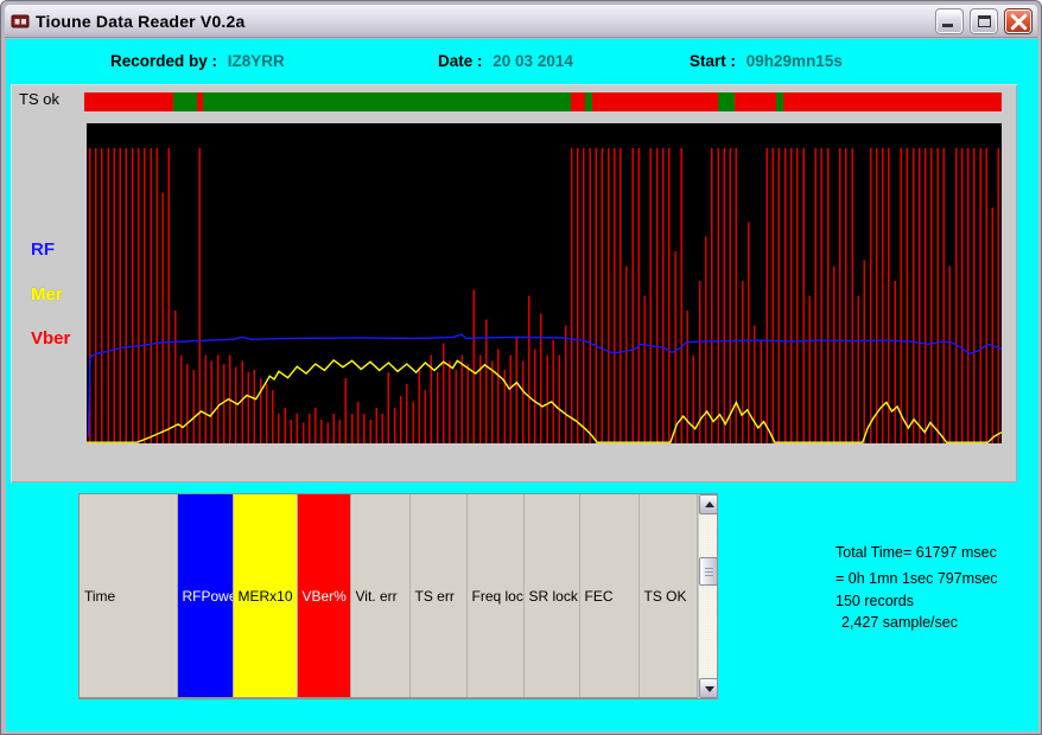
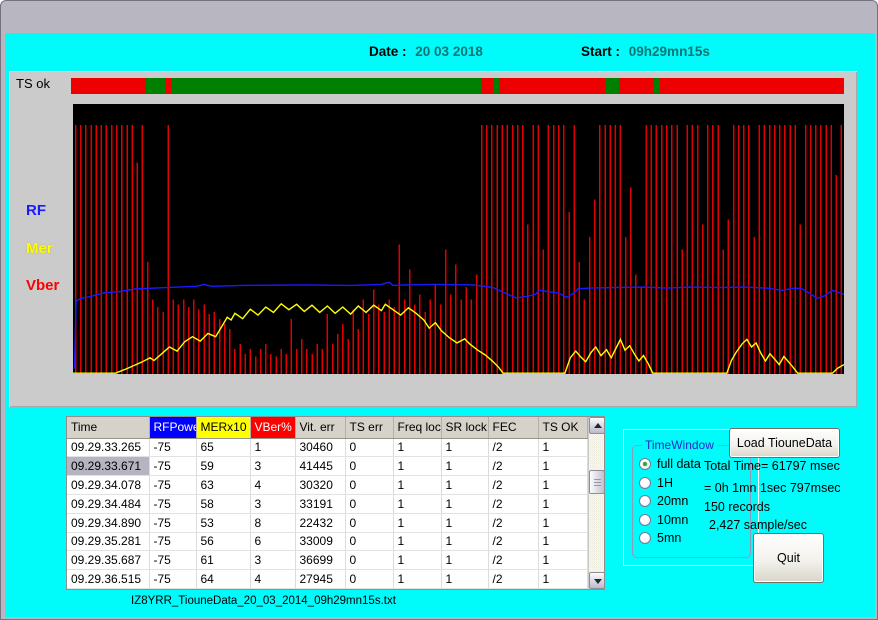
- Tioune Data Reader V0.2a
- Recorded by : IZ8YRR
- Date : 20 03 2014
+ Date : 20 03 2018
  Start : 09h29mn15s
  TS ok
  RF
  Mer
  Vber
  Time	RFPow	MERx10	VBer%	Vit. err	TS err	Freq loc	SR lock	FEC	TS OK
+ 09.29.33.265	-75	65	1	30460	0	1	1	/2	1
+ 09.29.33.671	-75	59	3	41445	0	1	1	/2	1
+ 09.29.34.078	-75	63	4	30320	0	1	1	/2	1
+ 09.29.34.484	-75	58	3	33191	0	1	1	/2	1
+ 09.29.34.890	-75	53	8	22432	0	1	1	/2	1
+ 09.29.35.281	-75	56	6	33009	0	1	1	/2	1
+ 09.29.35.687	-75	61	3	36699	0	1	1	/2	1
+ 09.29.36.515	-75	64	4	27945	0	1	1	/2	1
+ TimeWindow
+ full data
+ 1H
+ 20mn
+ 10mn
+ 5mn
+ Load TiouneData
  Total Time= 61797 msec
  = 0h 1mn 1sec 797msec
  150 records
  2,427 sample/sec
+ Quit
+ IZ8YRR_TiouneData_20_03_2014_09h29mn15s.txt
